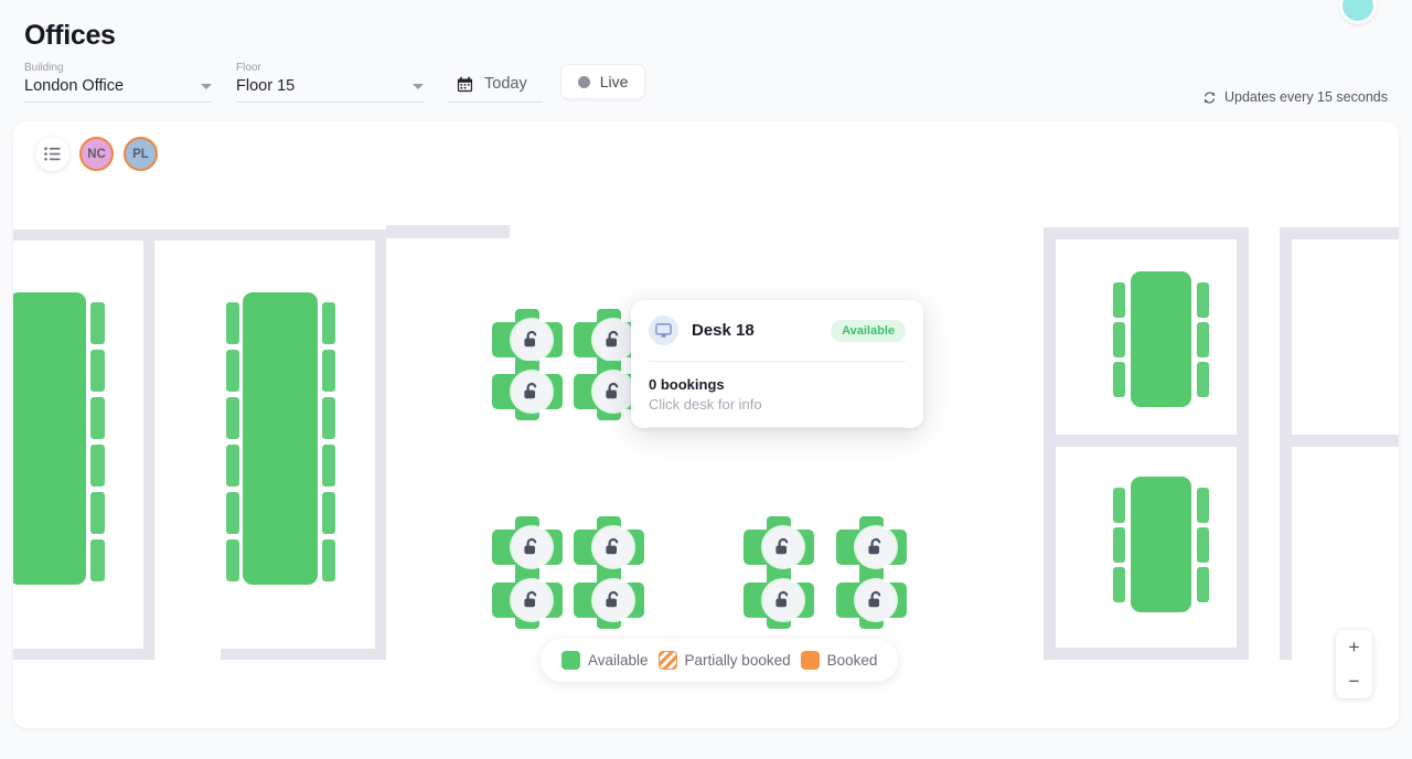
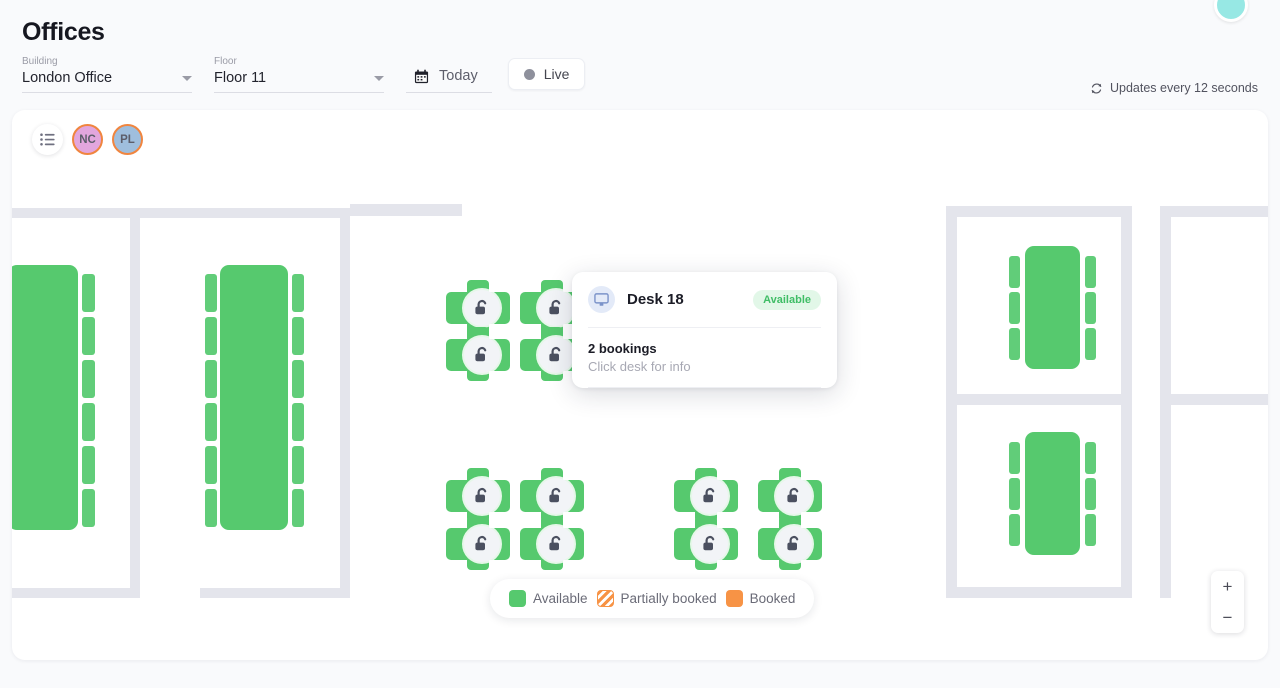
  Offices
  Building
  London Office
  Floor
- Floor 15
+ Floor 11
  Today
  Live
- Updates every 15 seconds
+ Updates every 12 seconds
  NC
  PL
  Desk 18
  Available
- 0 bookings
+ 2 bookings
  Click desk for info
  Available
  Partially booked
  Booked
  +
  −
